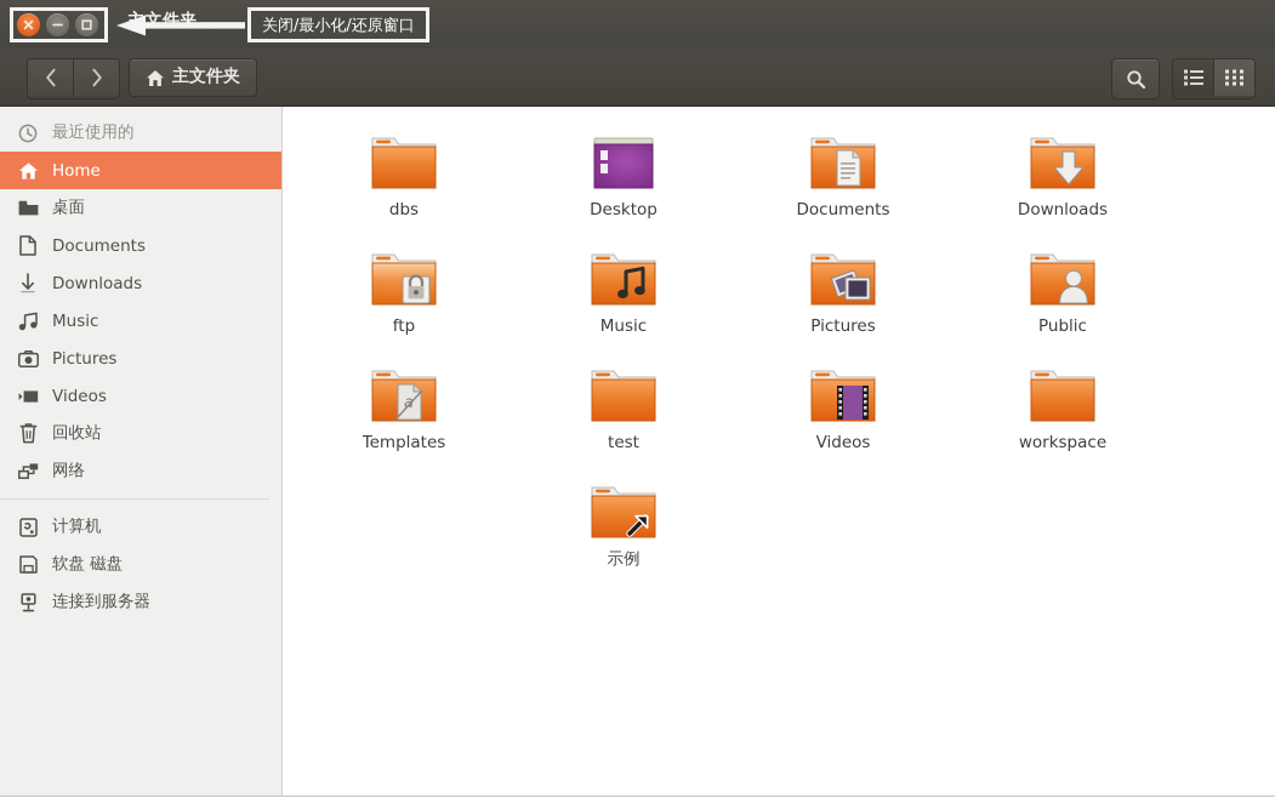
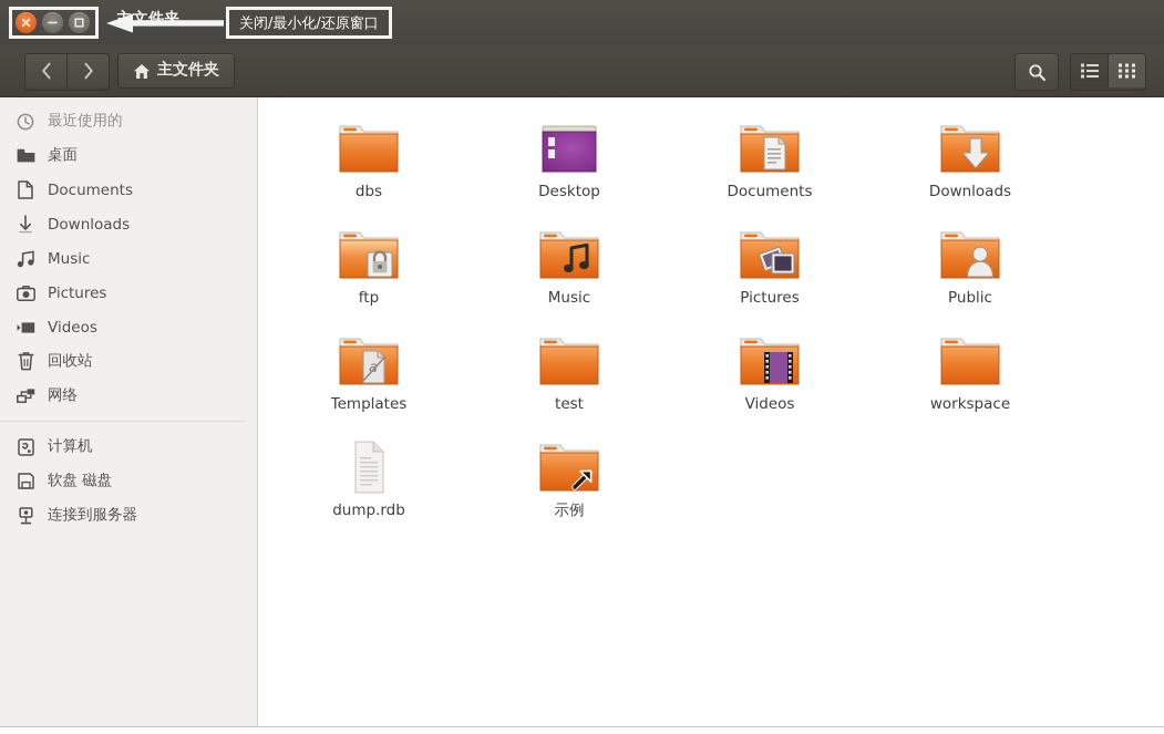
  文件夹
  关闭/最小化/还原窗口
  主文件夹
  最近使用的
- Home
  桌面
  Documents
  Downloads
  Music
  Pictures
  Videos
  回收站
  网络
  计算机
  软盘 磁盘
  连接到服务器
  dbs
  Desktop
  Documents
  Downloads
  ftp
  Music
  Pictures
  Public
  a
  Templates
  test
  Videos
  workspace
+ dump.rdb
  示例
